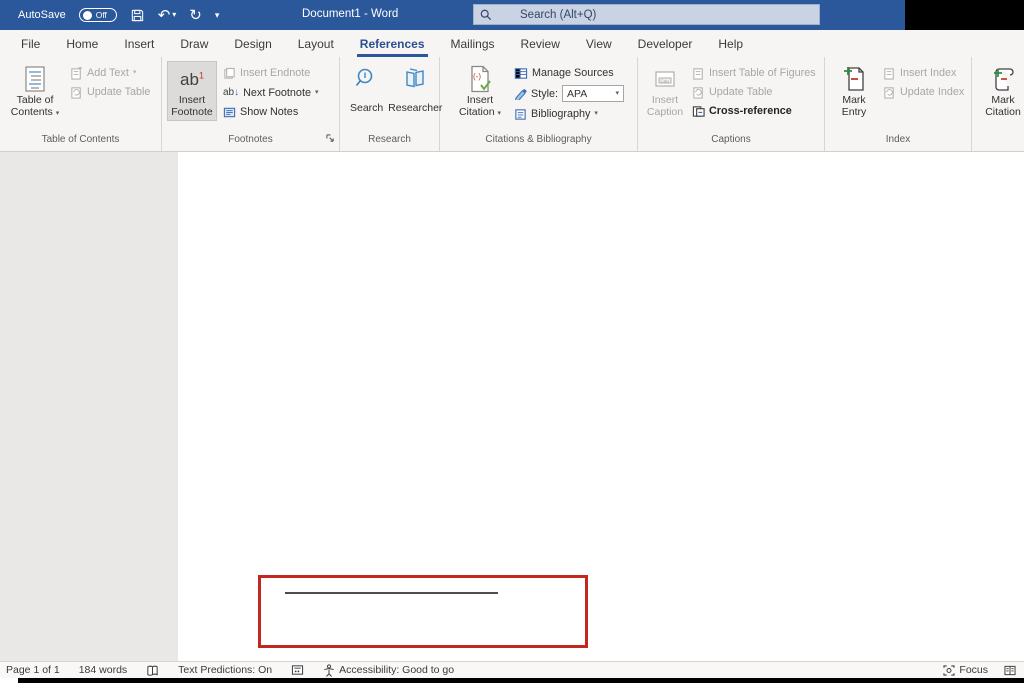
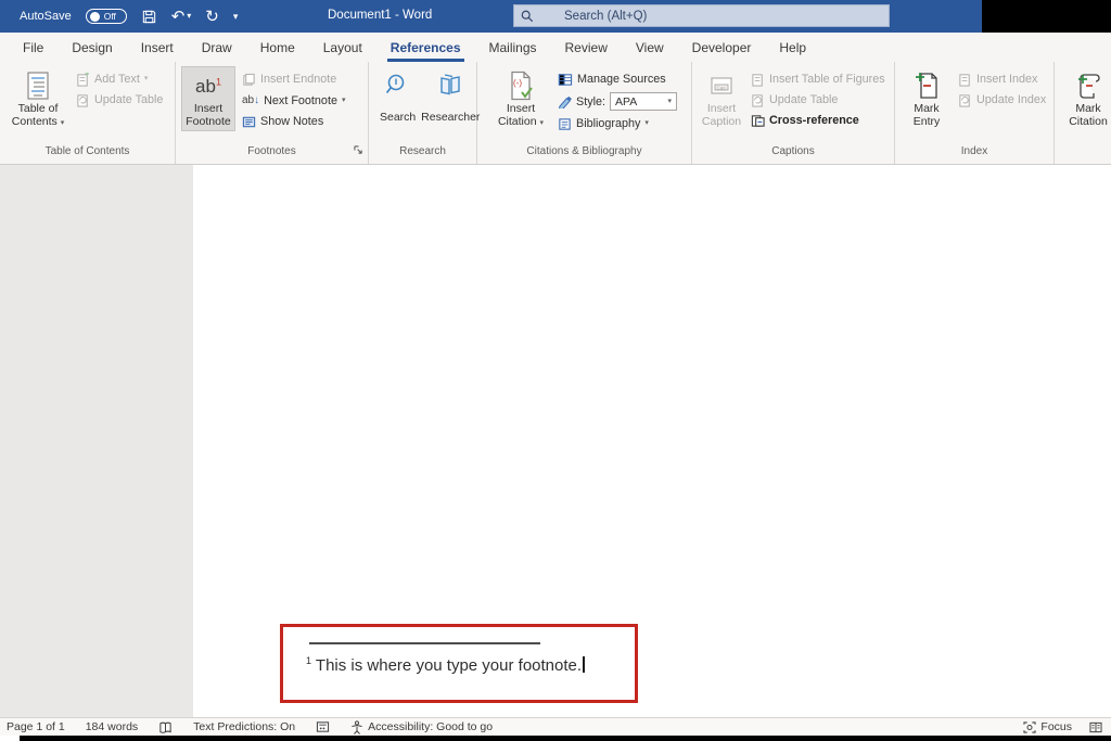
  AutoSave
  Off
  ↶
  ▾
  ↻
  ▾
  Document1 - Word
  Search (Alt+Q)
  File
- Home
+ Design
  Insert
  Draw
- Design
+ Home
  Layout
  References
  Mailings
  Review
  View
  Developer
  Help
  Table of
  Contents
  Add Text
  Update Table
  Table of Contents
  ab1
  Insert
  Footnote
  Insert Endnote
  ab↓
  Next Footnote
  Show Notes
  Footnotes
  Search
  Researcher
  Research
  (-)
  Insert
  Citation
  Manage Sources
  Style:
  APA
  Bibliography
  Citations & Bibliography
  Insert
  Caption
  Insert Table of Figures
  Update Table
  Cross-reference
  Captions
  Mark
  Entry
  Insert Index
  Update Index
  Index
  Mark
  Citation
+ 1 This is where you type your footnote.
  Page 1 of 1
  184 words
  Text Predictions: On
  Accessibility: Good to go
  Focus
